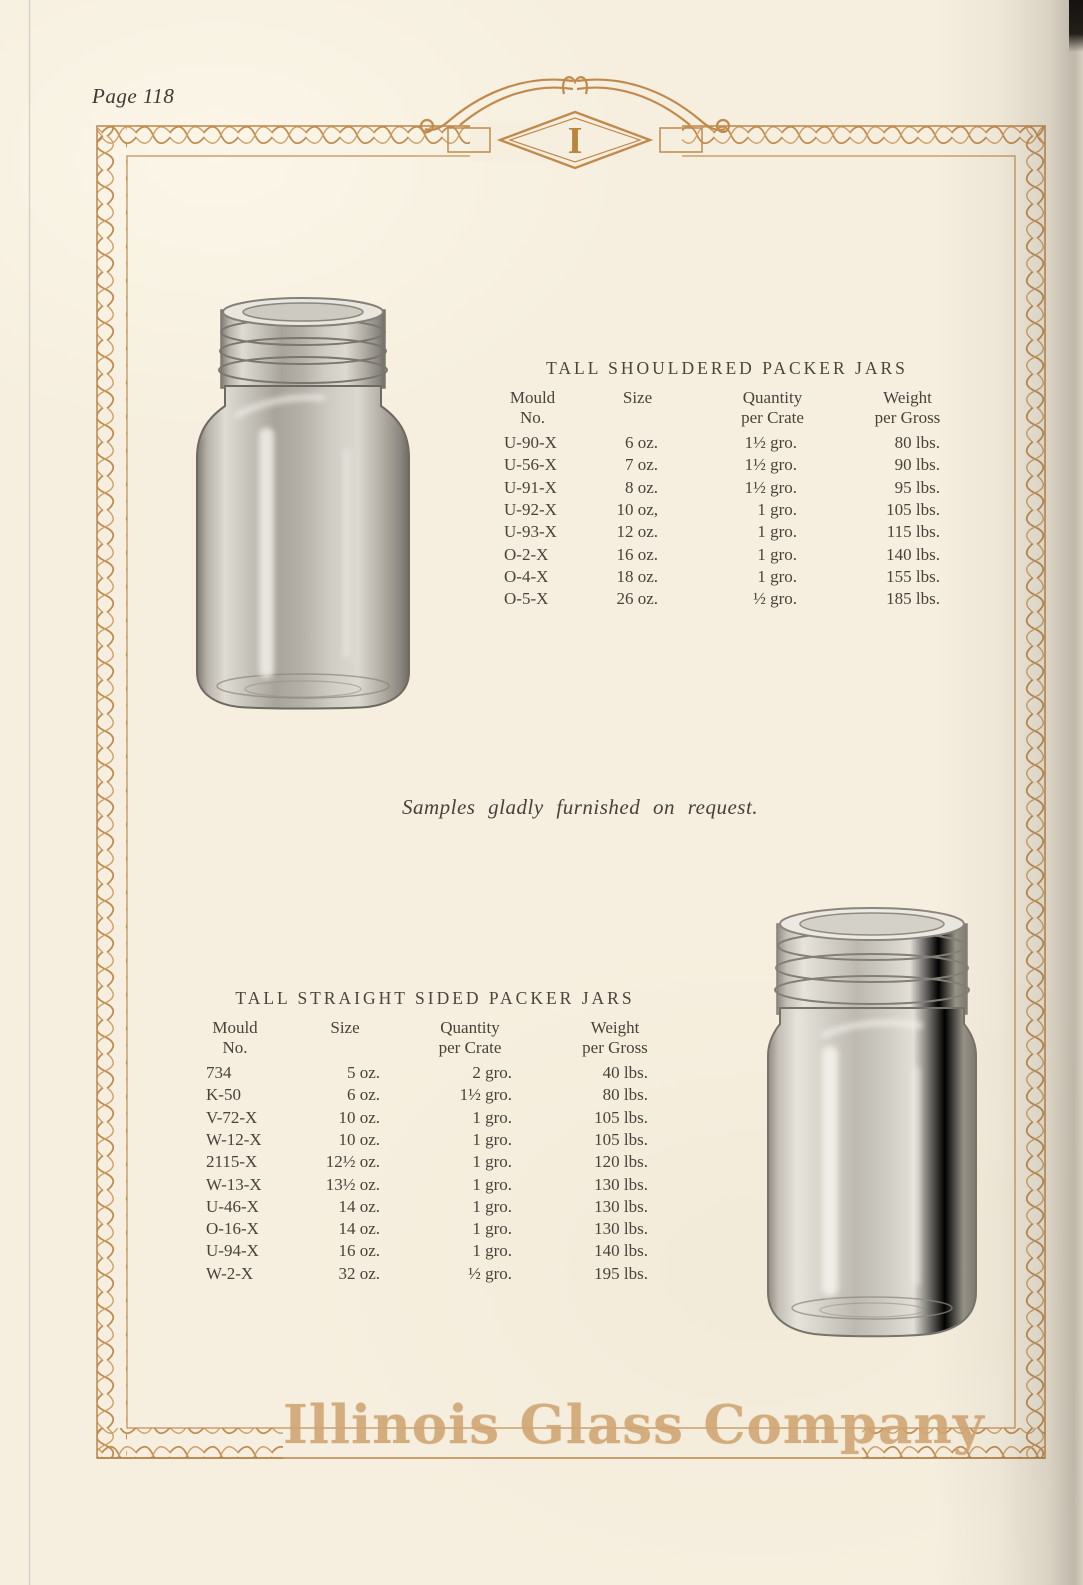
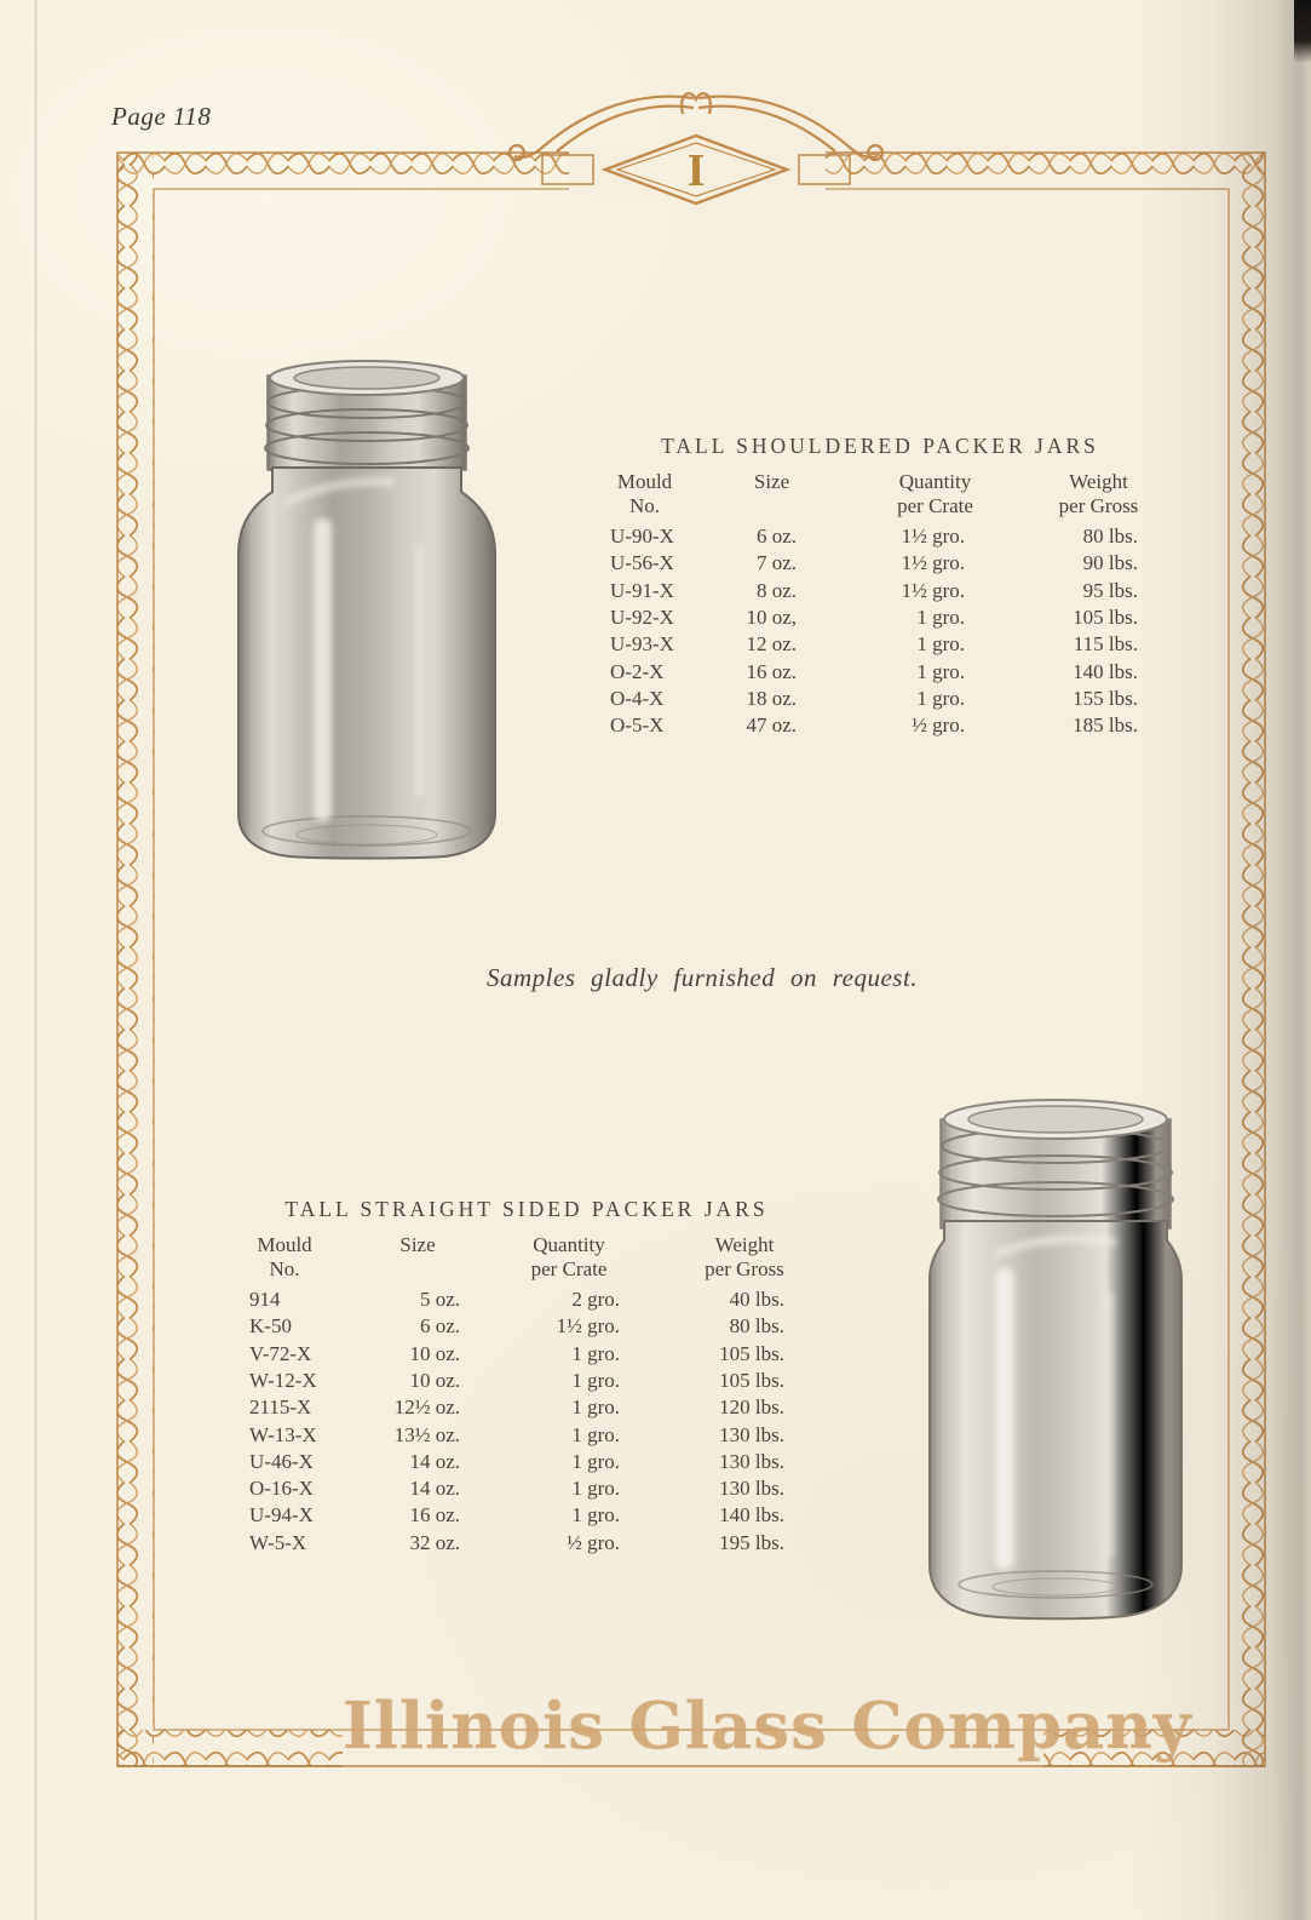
  I
  Page 118
  TALL SHOULDERED PACKER JARS
  Mould
  No.
  Size
  Quantity
  per Crate
  Weight
  per Gros
  U-90-X
  6 oz.
  1½ gro.
  U-56-X
  7 oz.
  1½ gro.
  U-91-X
  8 oz.
  1½ gro.
  U-92-X
  10 oz,
  1 gro.
  105 lb
  U-93-X
  12 oz.
  1 gro.
  115 lb
  O-2-X
  16 oz.
  1 gro.
  140 lb
  O-4-X
  18 oz.
  1 gro.
  155 lb
  O-5-X
- 26 oz.
+ 47 oz.
  ½ gro.
  185 lb
  Samples gladly furnished on request.
  TALL STRAIGHT SIDED PACKER JARS
  Mould
  No.
  Size
  Quantity
  per Crate
  Weight
  per Gross
- 734
+ 914
  5 oz.
  2 gro.
  40 lbs.
  K-50
  6 oz.
  1½ gro.
  80 lbs.
  V-72-X
  10 oz.
  1 gro.
  105 lbs.
  W-12-X
  10 oz.
  1 gro.
  105 lbs.
  2115-X
  12½ oz.
  1 gro.
  120 lbs.
  W-13-X
  13½ oz.
  1 gro.
  130 lbs.
  U-46-X
  14 oz.
  1 gro.
  130 lbs.
  O-16-X
  14 oz.
  1 gro.
  130 lbs.
  U-94-X
  16 oz.
  1 gro.
  140 lbs.
- W-2-X
+ W-5-X
  32 oz.
  ½ gro.
  195 lbs.
  Illinois Glass Compa
